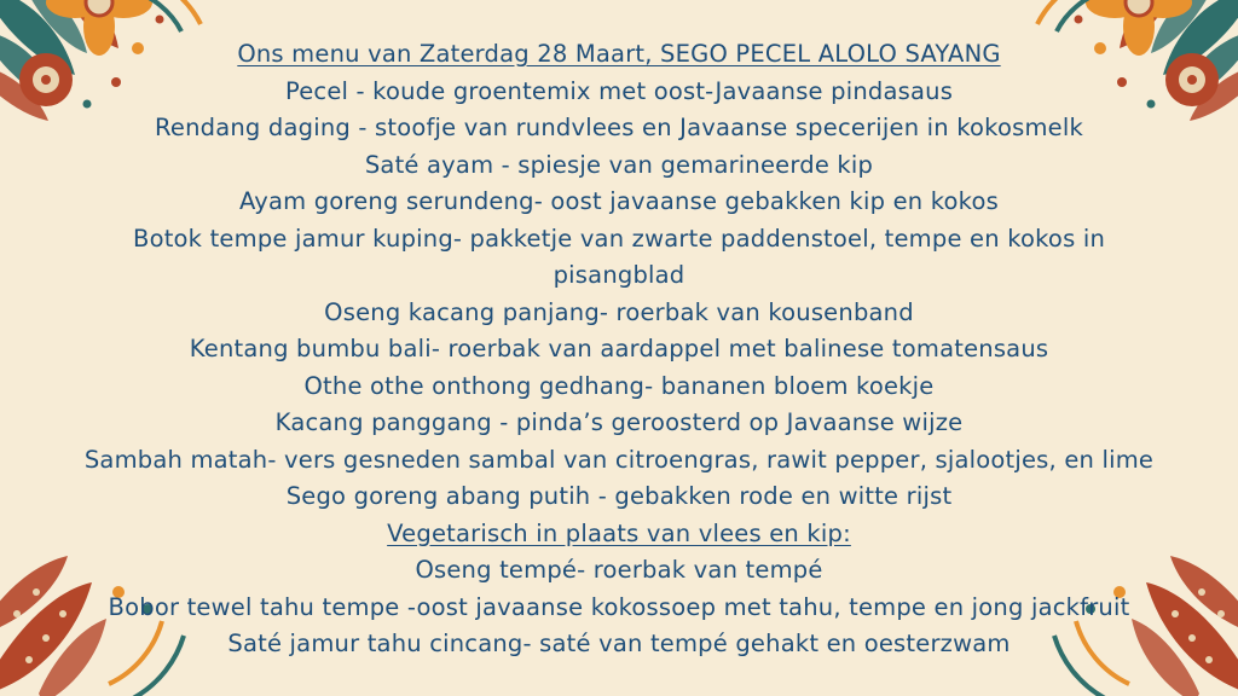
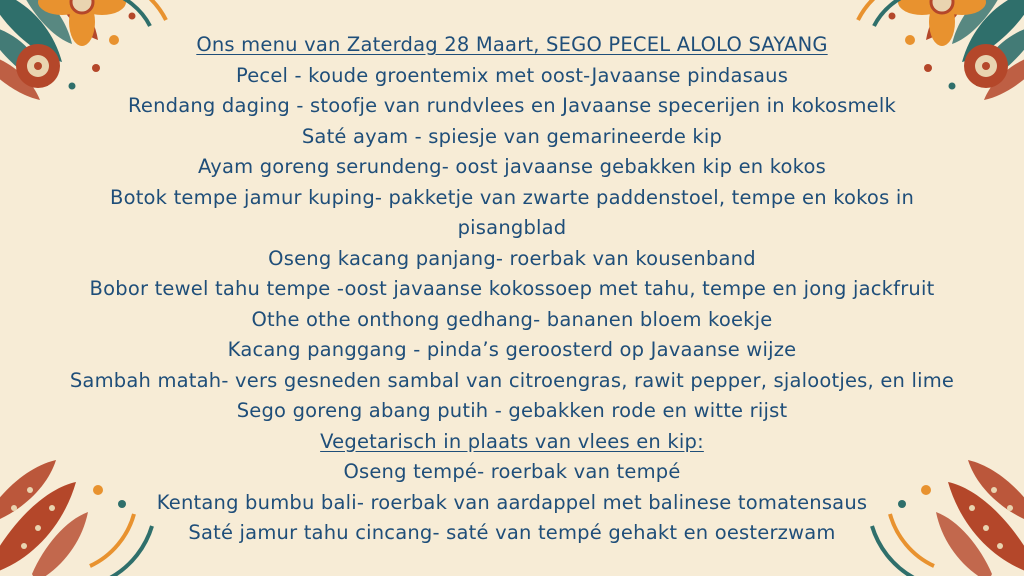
  Ons menu van Zaterdag 28 Maart, SEGO PECEL ALOLO SAYANG
  Pecel - koude groentemix met oost-Javaanse pindasaus
  Rendang daging - stoofje van rundvlees en Javaanse specerijen in kokosmelk
  Saté ayam - spiesje van gemarineerde kip
  Ayam goreng serundeng- oost javaanse gebakken kip en kokos
  Botok tempe jamur kuping- pakketje van zwarte paddenstoel, tempe en kokos in pisangblad
  Oseng kacang panjang- roerbak van kousenband
- Kentang bumbu bali- roerbak van aardappel met balinese tomatensaus
+ Bobor tewel tahu tempe -oost javaanse kokossoep met tahu, tempe en jong jackfruit
  Othe othe onthong gedhang- bananen bloem koekje
  Kacang panggang - pinda’s geroosterd op Javaanse wijze
  Sambah matah- vers gesneden sambal van citroengras, rawit pepper, sjalootjes, en lime
  Sego goreng abang putih - gebakken rode en witte rijst
  Vegetarisch in plaats van vlees en kip:
  Oseng tempé- roerbak van tempé
- Bobor tewel tahu tempe -oost javaanse kokossoep met tahu, tempe en jong jackfruit
+ Kentang bumbu bali- roerbak van aardappel met balinese tomatensaus
  Saté jamur tahu cincang- saté van tempé gehakt en oesterzwam
